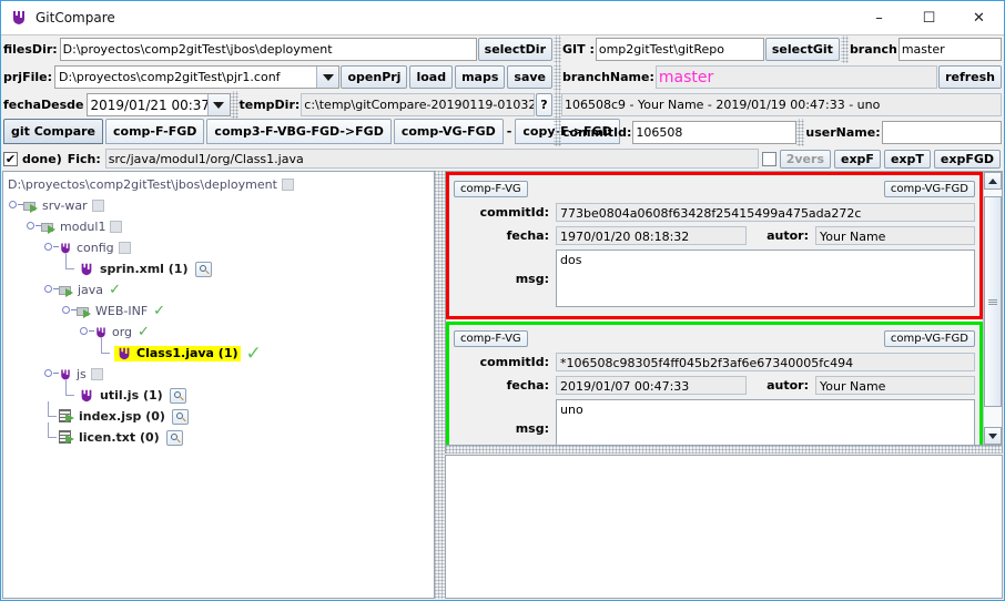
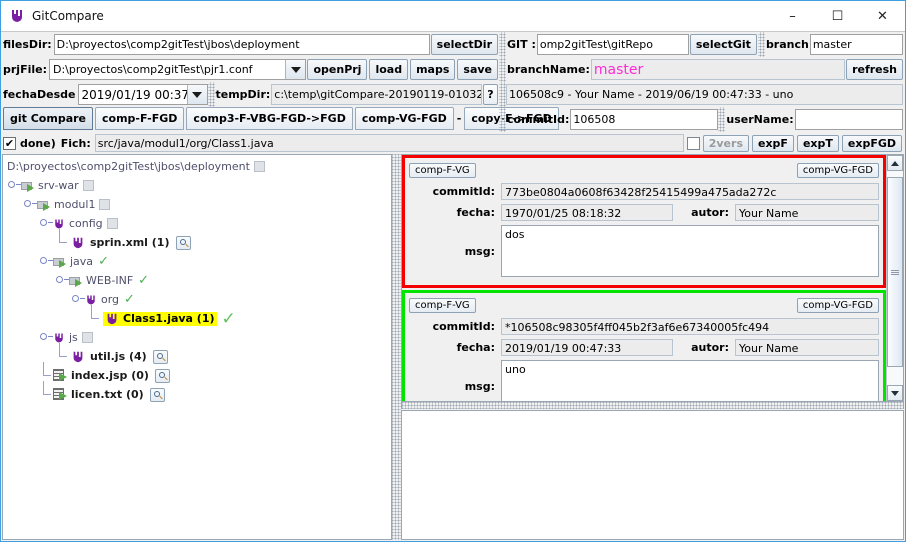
  GitCompare
  –
  ☐
  ✕
  filesDir:
  D:\proyectos\comp2gitTest\jbos\deployment
  selectDir
  GIT :
  omp2gitTest\gitRepo
  selectGit
  branch
  master
  prjFile:
  D:\proyectos\comp2gitTest\pjr1.conf
  openPrj
  load
  maps
  save
  branchName:
  master
  refresh
  fechaDesde
- 2019/01/21 00:37
+ 2019/01/19 00:37
  tempDir:
  c:\temp\gitCompare-20190119-01032
  ?
- 106508c9 - Your Name - 2019/01/19 00:47:33 - uno
+ 106508c9 - Your Name - 2019/06/19 00:47:33 - uno
  git Compare
  comp-F-FGD
  comp3-F-VBG-FGD->FGD
  comp-VG-FGD
  -
  copyF->FGD
  commitId:
  106508
  userName:
  ✔
  done)
  Fich:
  src/java/modul1/org/Class1.java
  2vers
  expF
  expT
  expFGD
  D:\proyectos\comp2gitTest\jbos\deployment
  srv-war
  modul1
  config
  sprin.xml (1)
  java
  ✓
  WEB-INF
  ✓
  org
  ✓
  Class1.java (1)
  ✓
  js
- util.js (1)
+ util.js (4)
  index.jsp (0)
  licen.txt (0)
  comp-F-VG
  comp-VG-FGD
  commitId:
  773be0804a0608f63428f25415499a475ada272c
  fecha:
- 1970/01/20 08:18:32
+ 1970/01/25 08:18:32
  autor:
  Your Name
  msg:
  dos
  comp-F-VG
  comp-VG-FGD
  commitId:
  *106508c98305f4ff045b2f3af6e67340005fc494
  fecha:
- 2019/01/07 00:47:33
+ 2019/01/19 00:47:33
  autor:
  Your Name
  msg:
  uno
